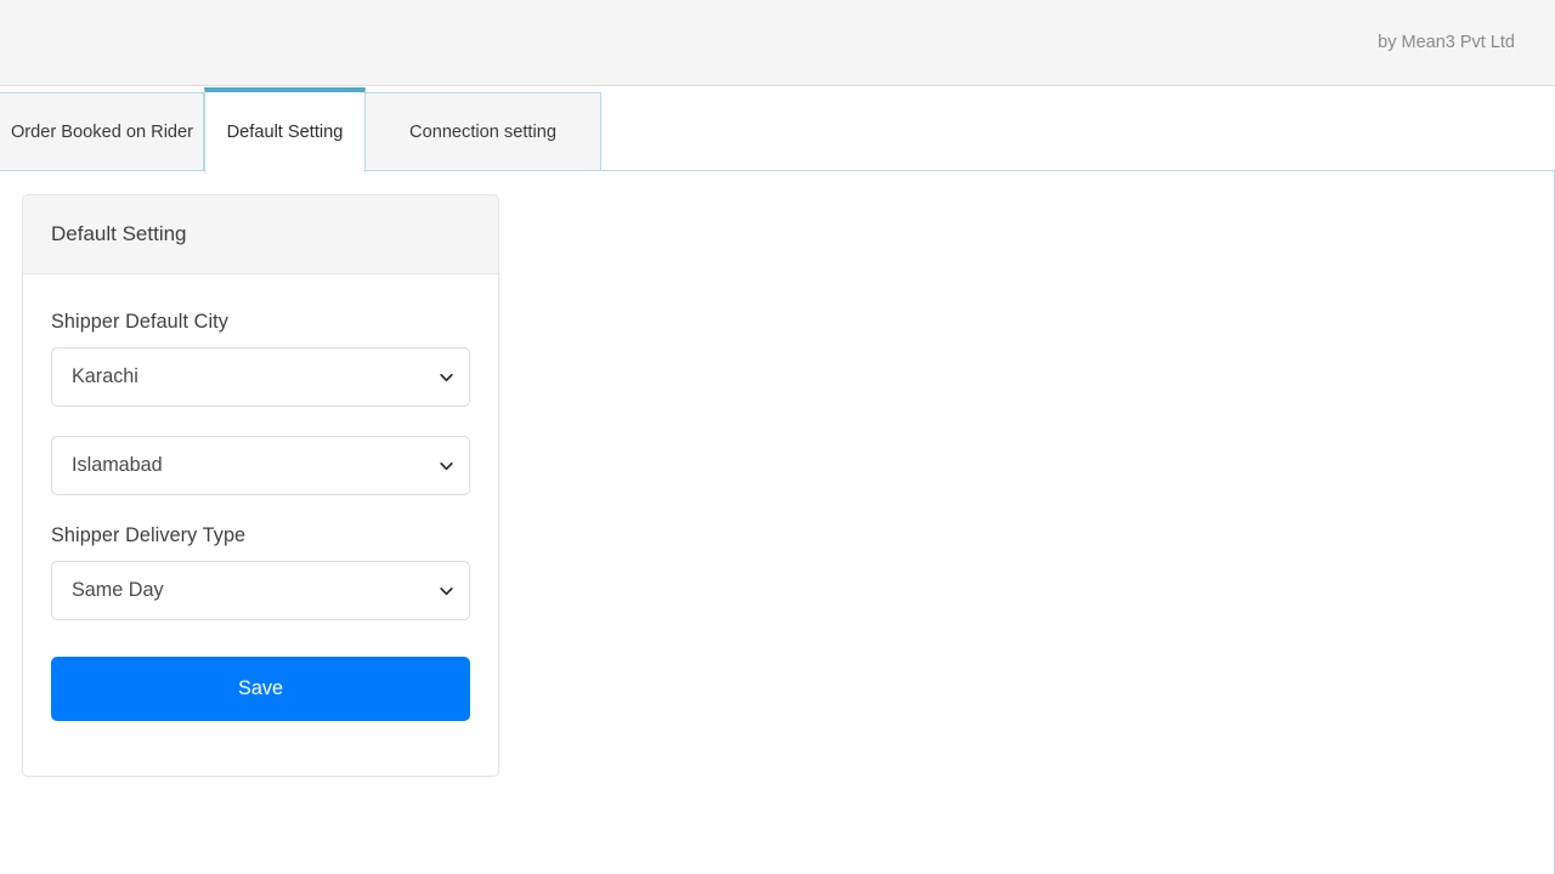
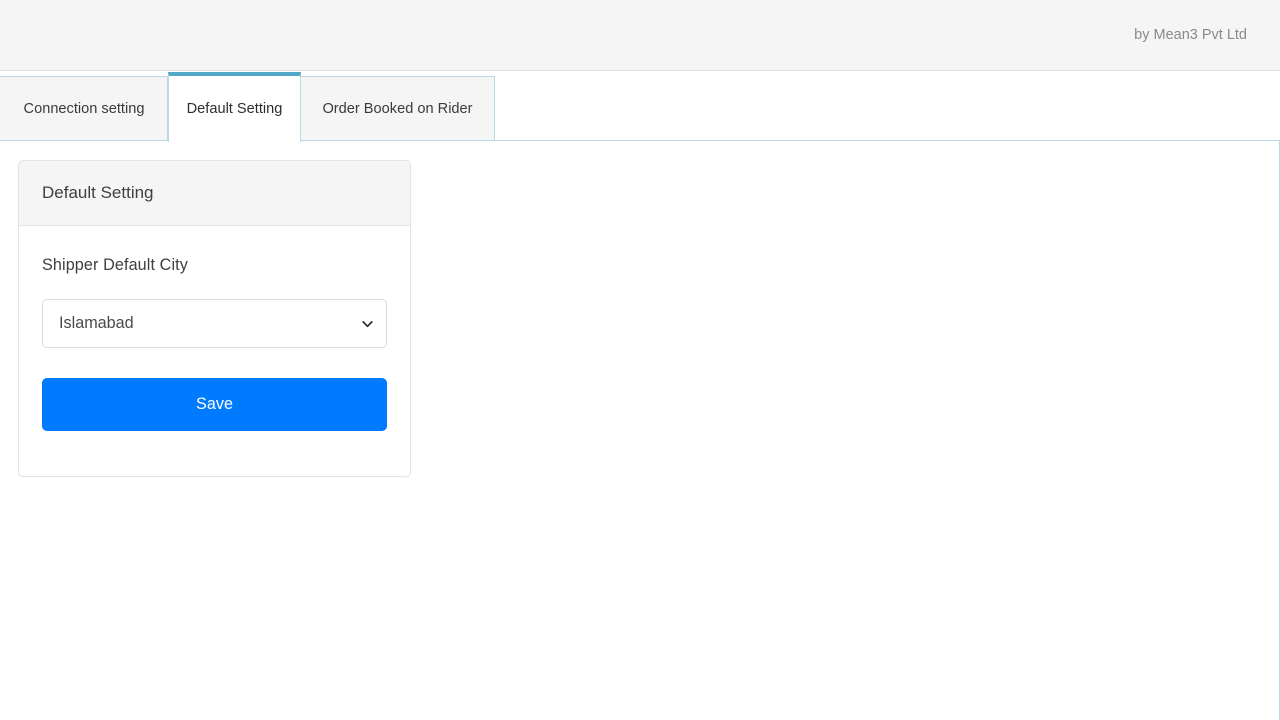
  by Mean3 Pvt Ltd
- Order Booked on Rider
+ Connection setting
  Default Setting
- Connection setting
+ Order Booked on Rider
  Default Setting
  Shipper Default City
- Karachi
  Islamabad
- Shipper Delivery Type
- Same Day
  Save
